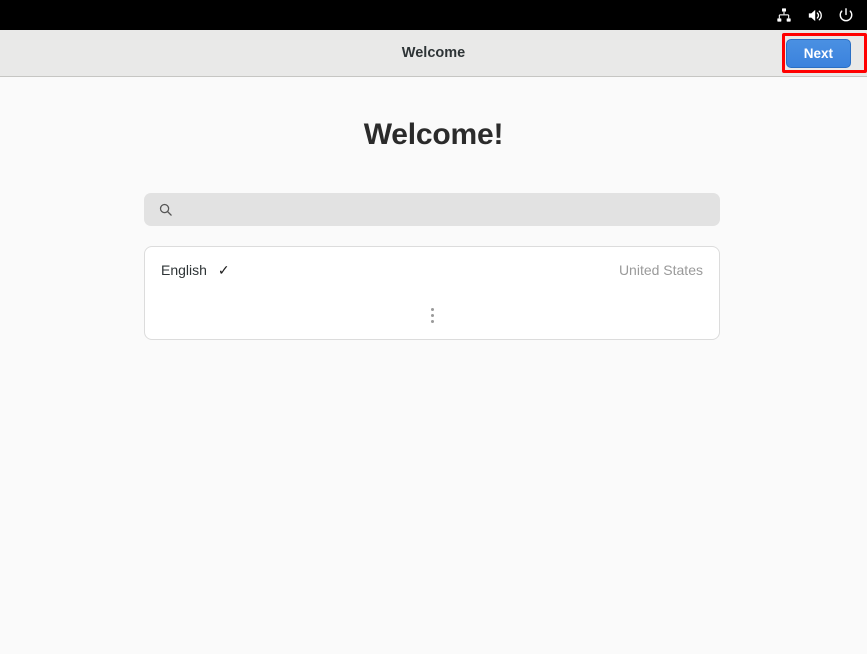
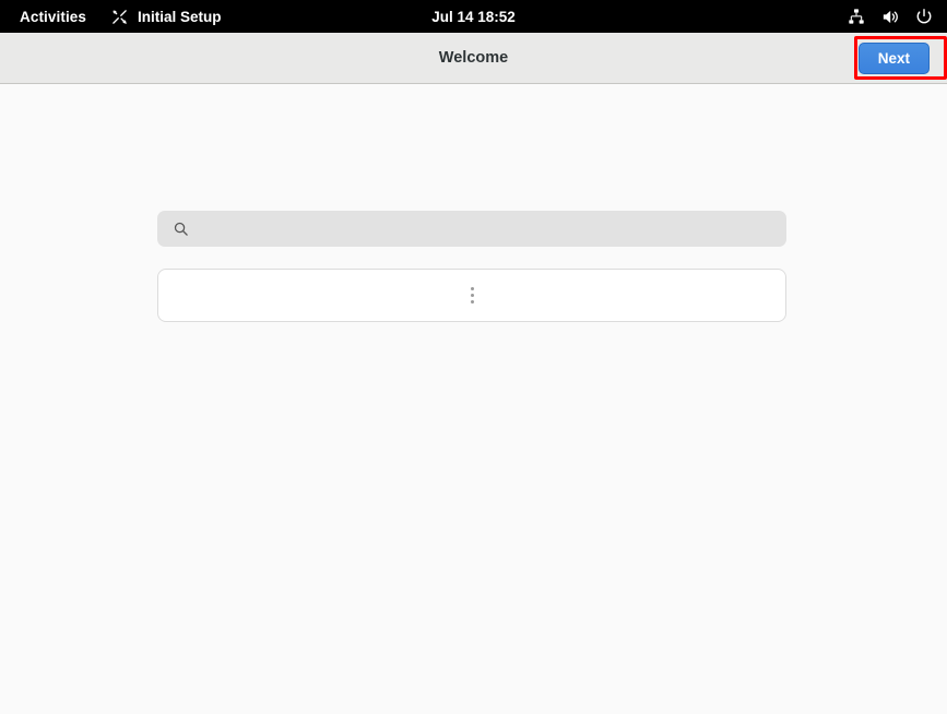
+ Activities
+ Initial Setup
+ Jul 14 18:52
  Welcome
  Next
- Welcome!
- English
- ✓
- United States
